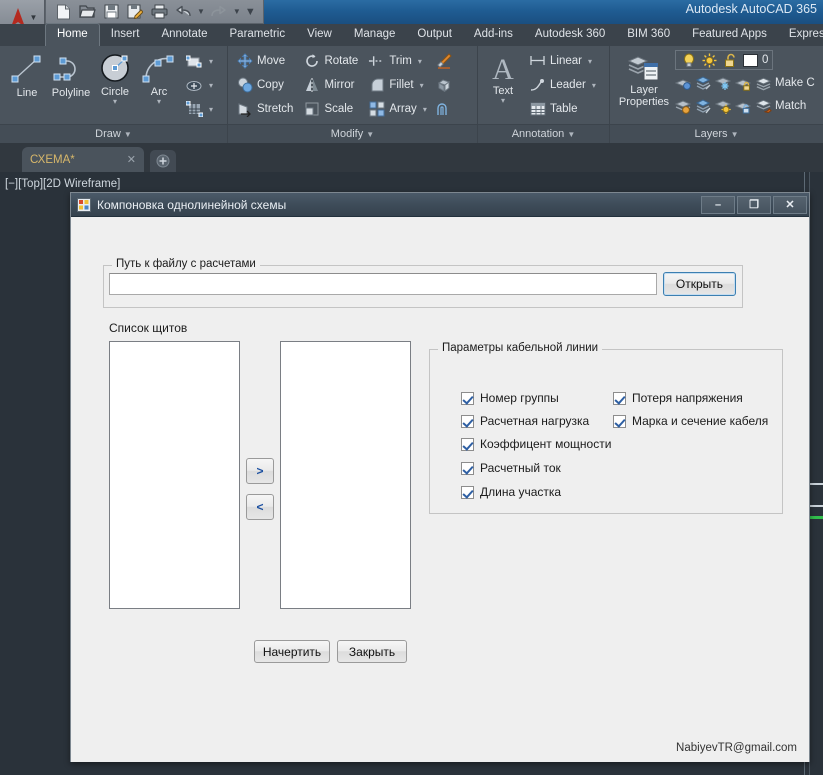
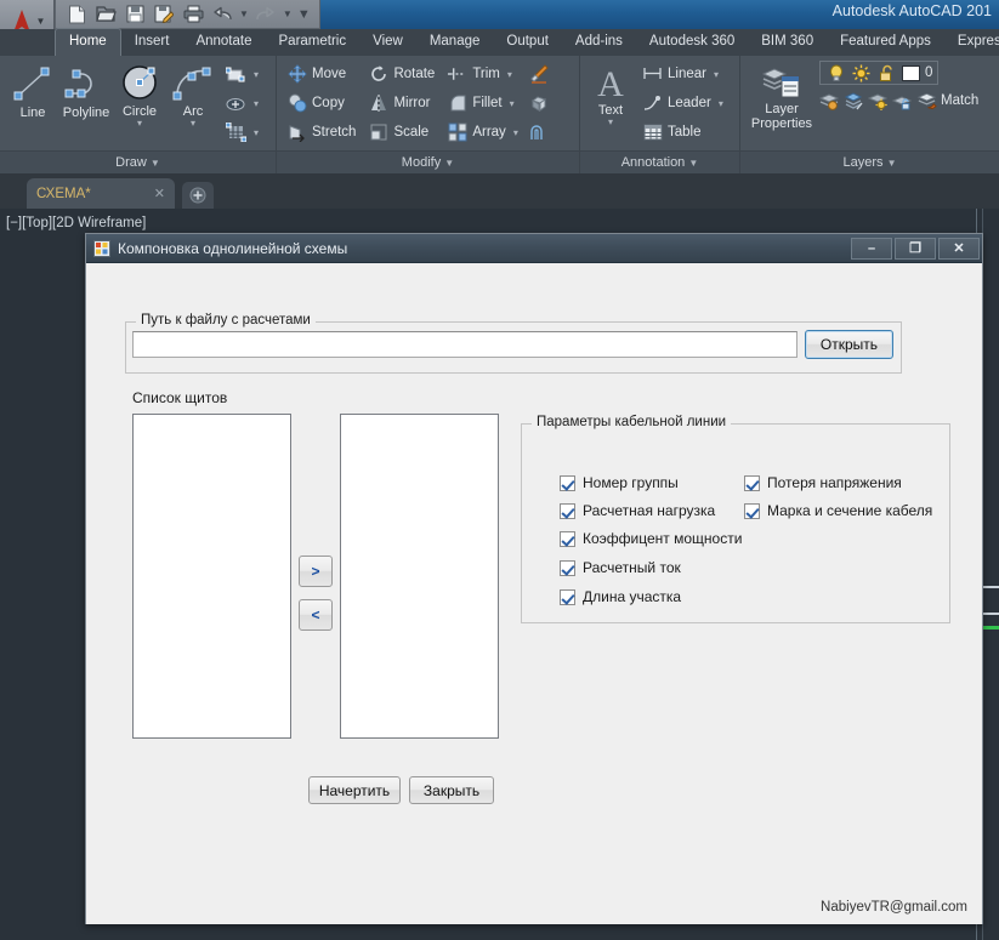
- Autodesk AutoCAD 365
+ Autodesk AutoCAD 201
  ▼
  ▼
  ▼
  ▼
  Home
  Insert
  Annotate
  Parametric
  View
  Manage
  Output
  Add-ins
  Autodesk 360
  BIM 360
  Featured Apps
  Expres
  Line
  Polyline
  Circle
  ▾
  Arc
  ▾
  ▾
  ▾
  ▾
  Draw ▼
  Move
  Copy
  Stretch
  Rotate
  Mirror
  Scale
  Trim
  ▾
  Fillet
  ▾
  Array
  ▾
  Modify ▼
  A
  Text
  ▾
  Linear
  ▾
  Leader
  ▾
  Table
  Annotation ▼
  Layer
  Properties
  0
- Make C
  Match
  Layers ▼
  СХЕМА*
  ✕
  [−][Top][2D Wireframe]
  Компоновка однолинейной схемы
  –
  ❐
  ✕
  Путь к файлу с расчетами
  Открыть
  Список щитов
  >
  <
  Параметры кабельной линии
  Номер группы
  Расчетная нагрузка
  Коэффицент мощности
  Расчетный ток
  Длина участка
  Потеря напряжения
  Марка и сечение кабеля
  Начертить
  Закрыть
  NabiyevTR@gmail.com
